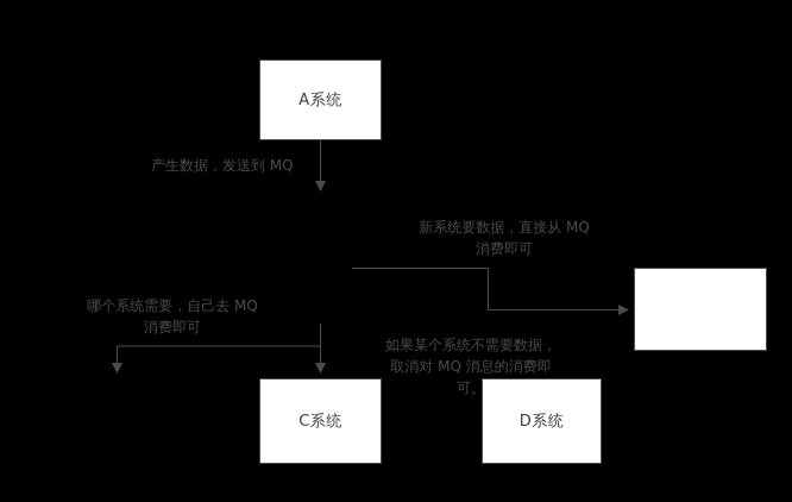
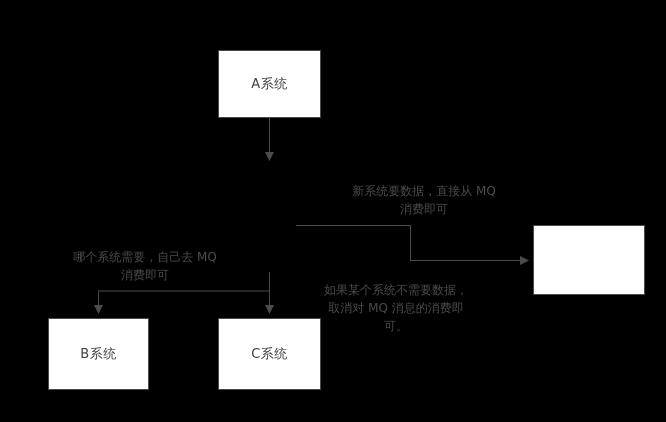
  A系统
+ B系统
  C系统
- D系统
- 产生数据，发送到 MQ
  新系统要数据，直接从 MQ
  消费即可
  哪个系统需要，自己去 MQ
  消费即可
  如果某个系统不需要数据，
  取消对 MQ 消息的消费即
  可。
